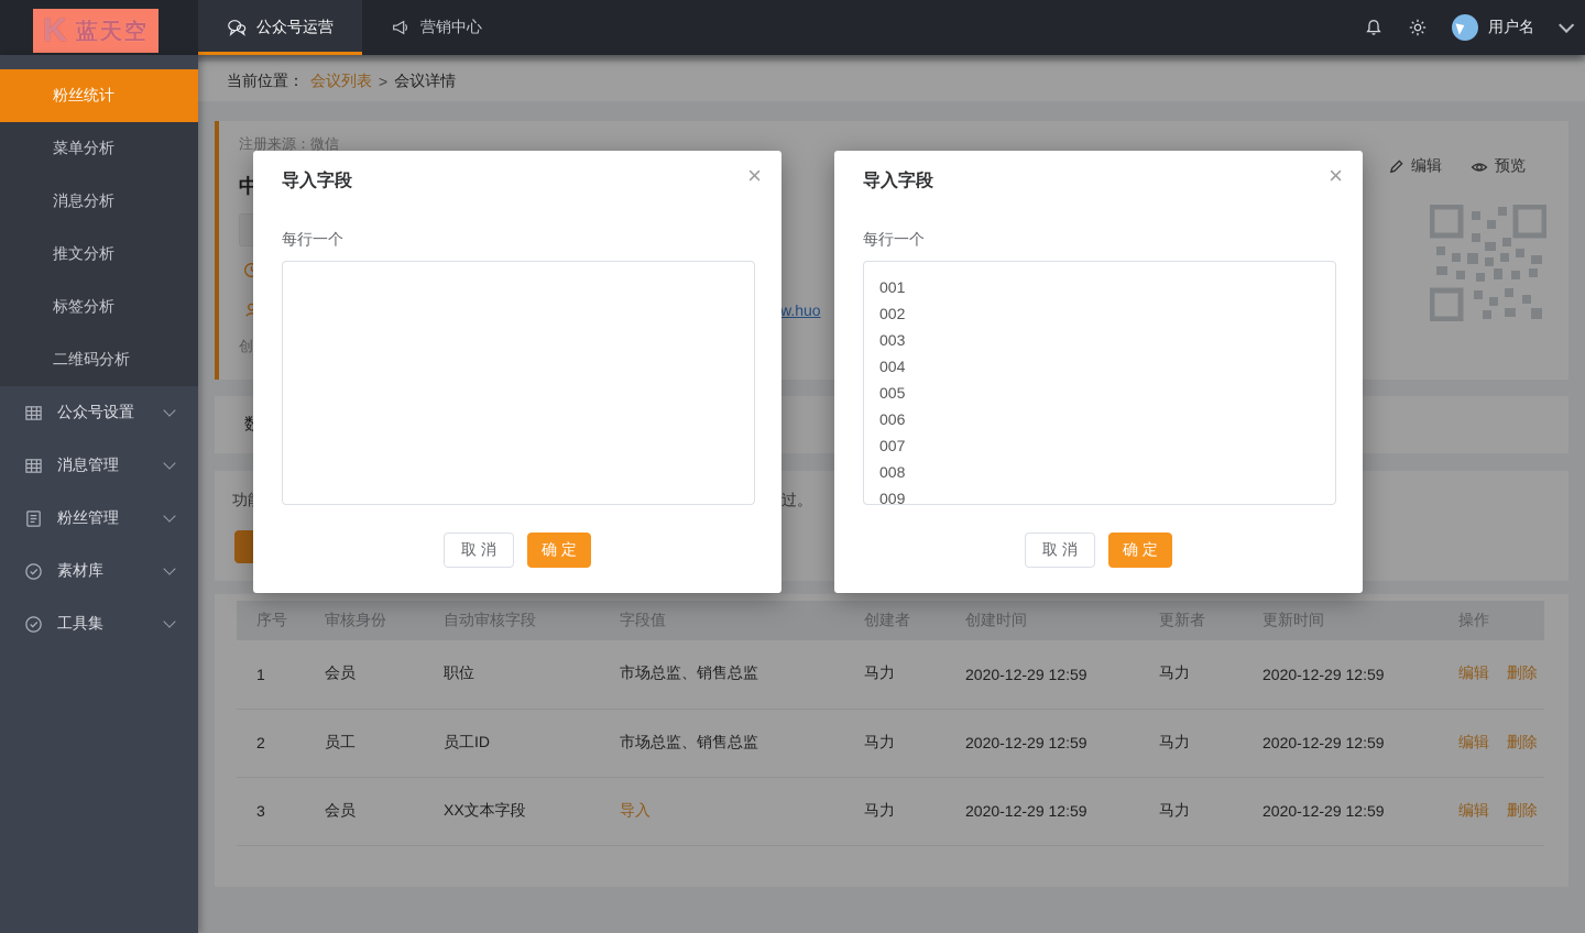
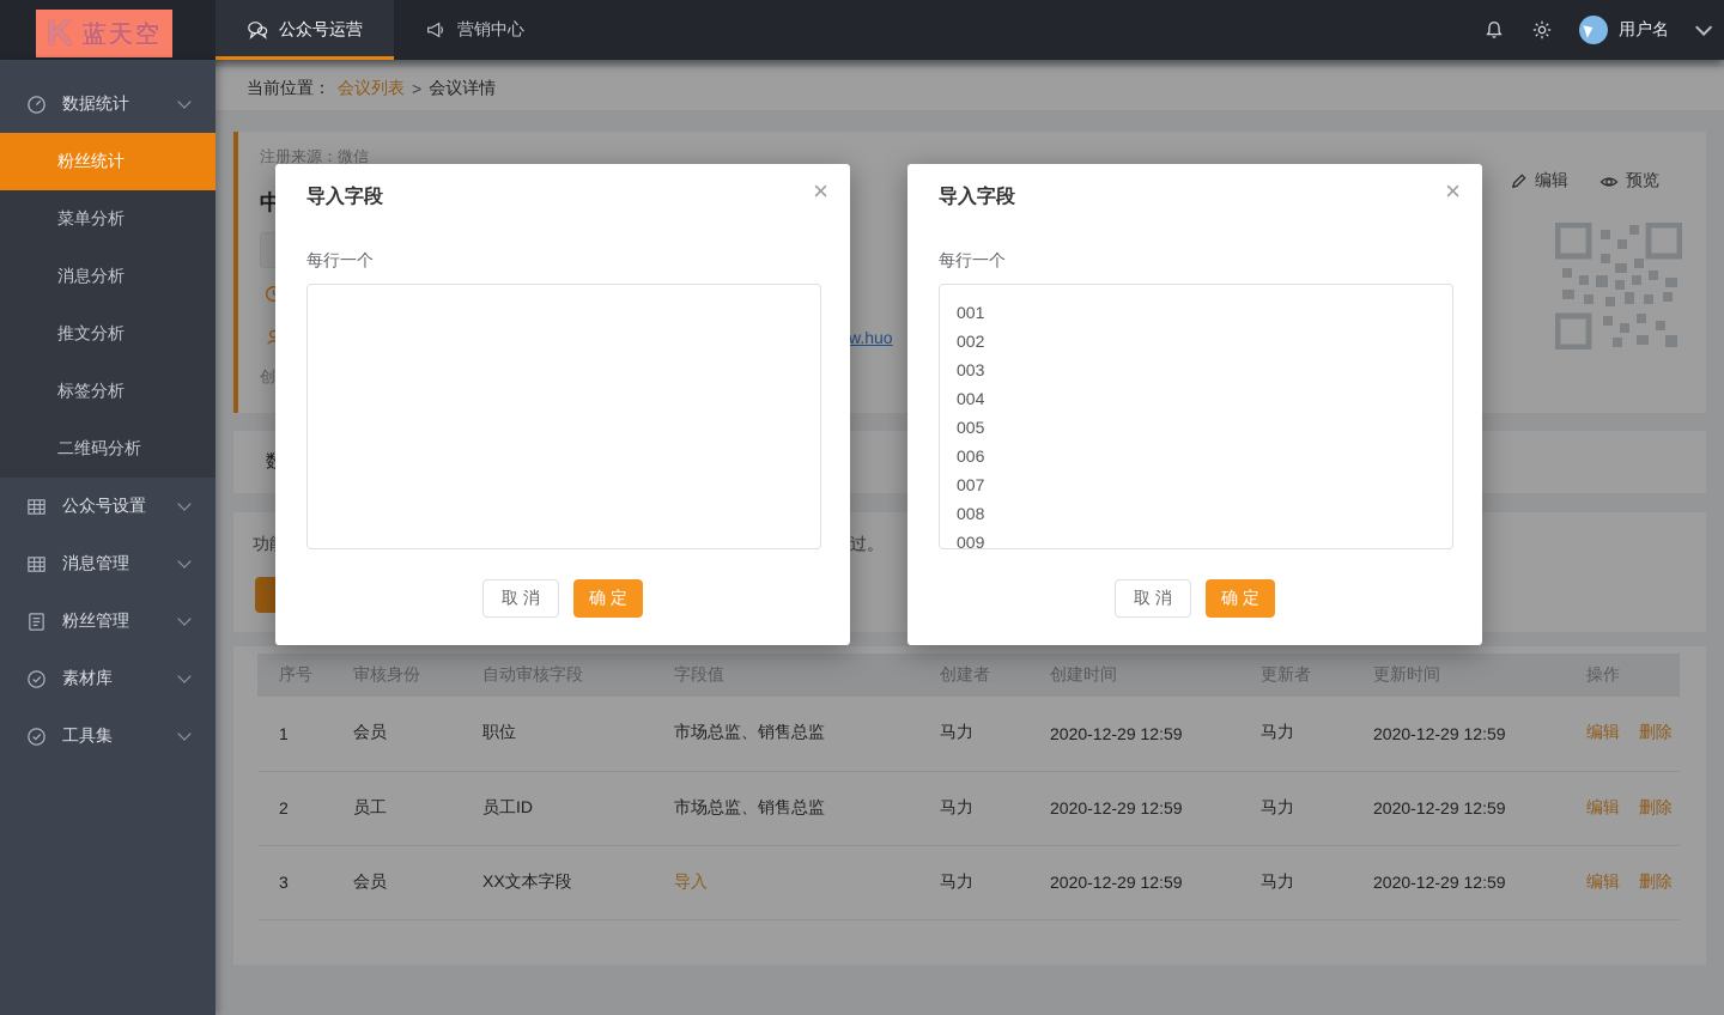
  K
  蓝天空
  公众号运营
  营销中心
  用户名
+ 数据统计
  粉丝统计
  菜单分析
  消息分析
  推文分析
  标签分析
  二维码分析
  公众号设置
  消息管理
  粉丝管理
  素材库
  工具集
  当前位置：
  会议列表
  >
  会议详情
  注册来源：微信
  中
  w.huo
  编辑
  预览
  序号	审核身份	自动审核字段	字段值	创建者	创建时间	更新者	更新时间	操作
  1	会员	职位	市场总监、销售总监	马力	2020-12-29 12:59	马力	2020-12-29 12:59	编辑 删除
  2	员工	员工ID	市场总监、销售总监	马力	2020-12-29 12:59	马力	2020-12-29 12:59	编辑 删除
  3	会员	XX文本字段	导入	马力	2020-12-29 12:59	马力	2020-12-29 12:59	编辑 删除
  导入字段
  ×
  每行一个
  取 消
  确 定
  导入字段
  ×
  每行一个
  001
  002
  003
  004
  005
  006
  007
  008
  取 消
  确 定
